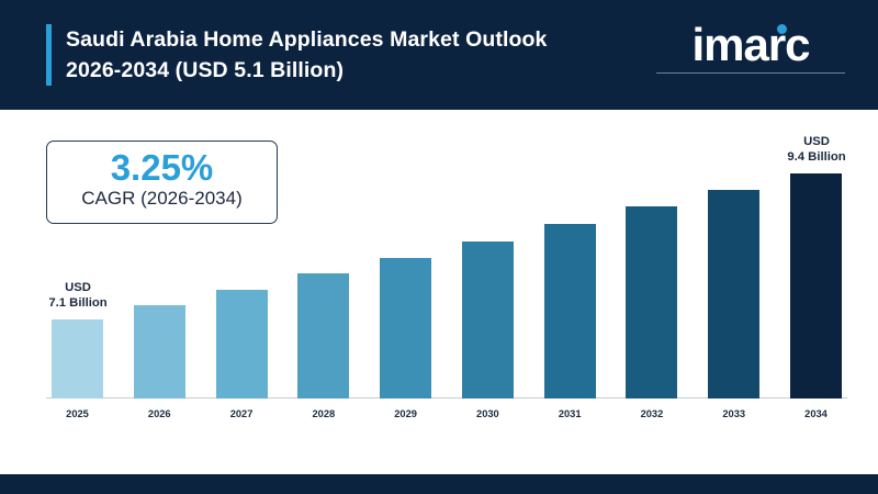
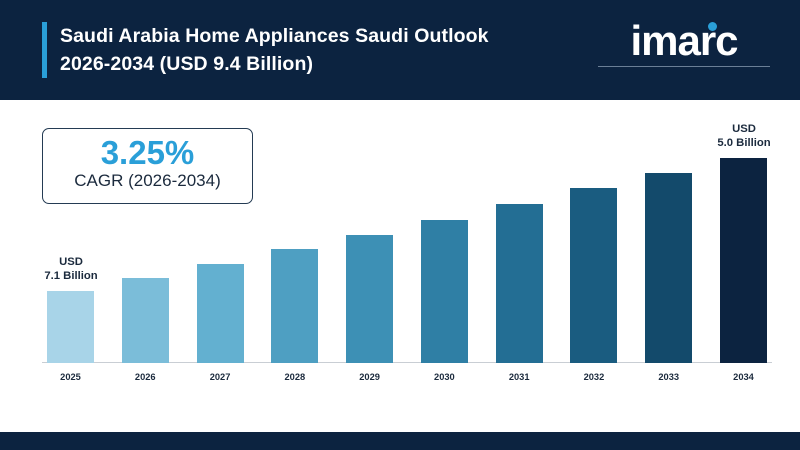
- Saudi Arabia Home Appliances Market Outlook
+ Saudi Arabia Home Appliances Saudi Outlook
- 2026-2034 (USD 5.1 Billion)
+ 2026-2034 (USD 9.4 Billion)
  imarc
  3.25%
  CAGR (2026-2034)
  USD
  7.1 Billion
  2025
  2026
  2027
  2028
  2029
  2030
  2031
  2032
  2033
  USD
- 9.4 Billion
+ 5.0 Billion
  2034
